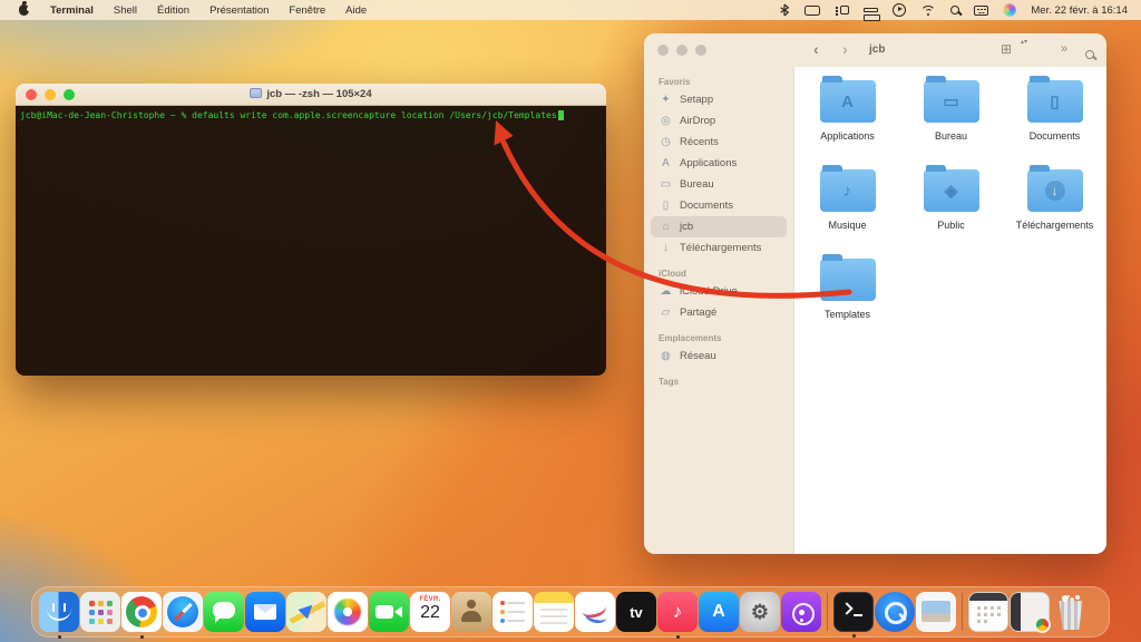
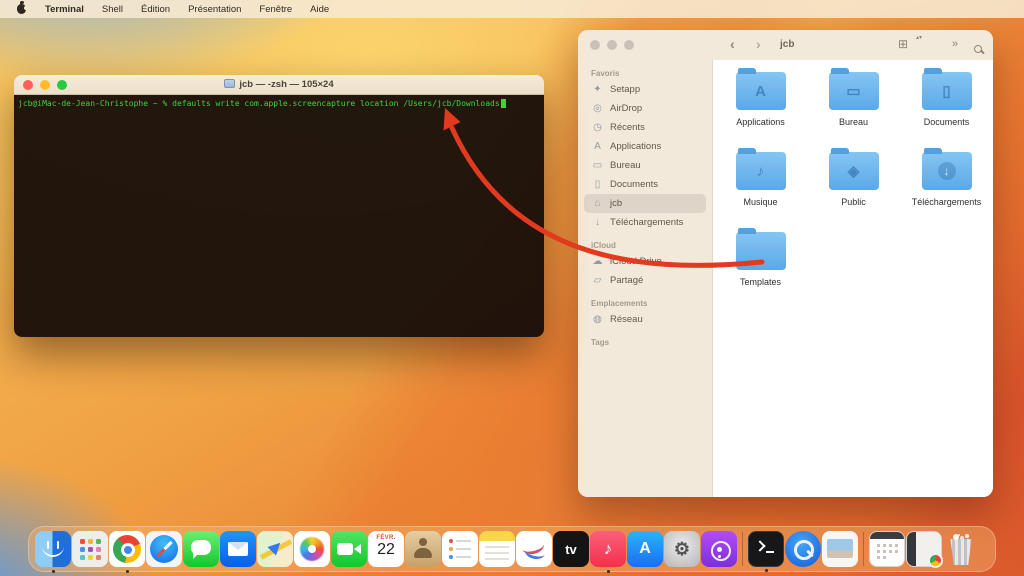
  Terminal
  Shell
  Édition
  Présentation
  Fenêtre
  Aide
- Mer. 22 févr. à 16:14
  ‹
  ›
  jcb
  ⊞
  »
  Favoris
  ✦
  Setapp
  ◎
  AirDrop
  ◷
  Récents
  A
  Applications
  ▭
  Bureau
  ▯
  Documents
  ⌂
  jcb
  ↓
  Téléchargements
  iCloud
  ☁
  ▱
  Partagé
  Emplacements
  ◍
  Réseau
  Tags
  A
  Applications
  ▭
  Bureau
  ▯
  Documents
  ♪
  Musique
  ◈
  Public
  ↓
  Téléchargements
  Templates
  jcb — -zsh — 105×24
- jcb@iMac-de-Jean-Christophe ~ % defaults write com.apple.screencapture location /Users/jcb/Templates
+ jcb@iMac-de-Jean-Christophe ~ % defaults write com.apple.screencapture location /Users/jcb/Downloads
  22
  tv
  ♪
  A
  ⚙
